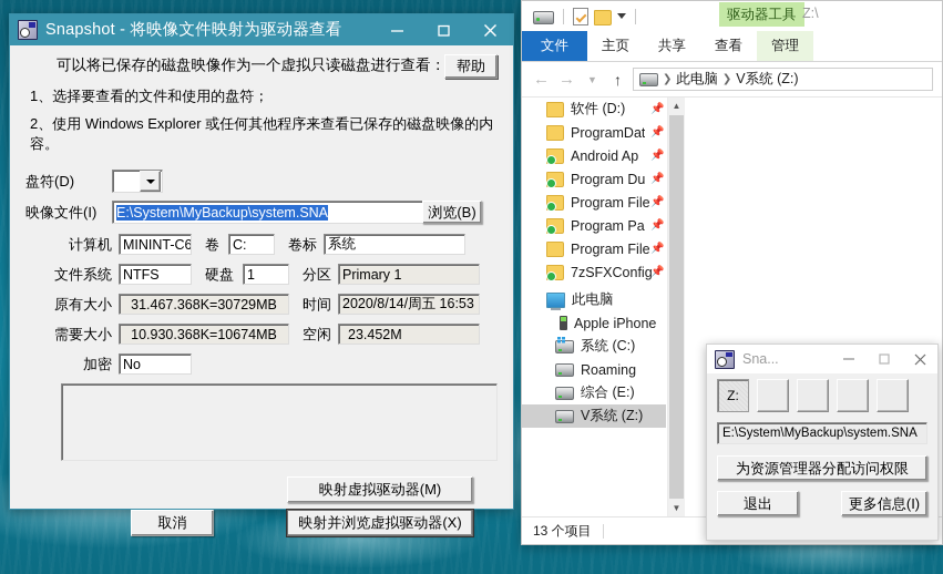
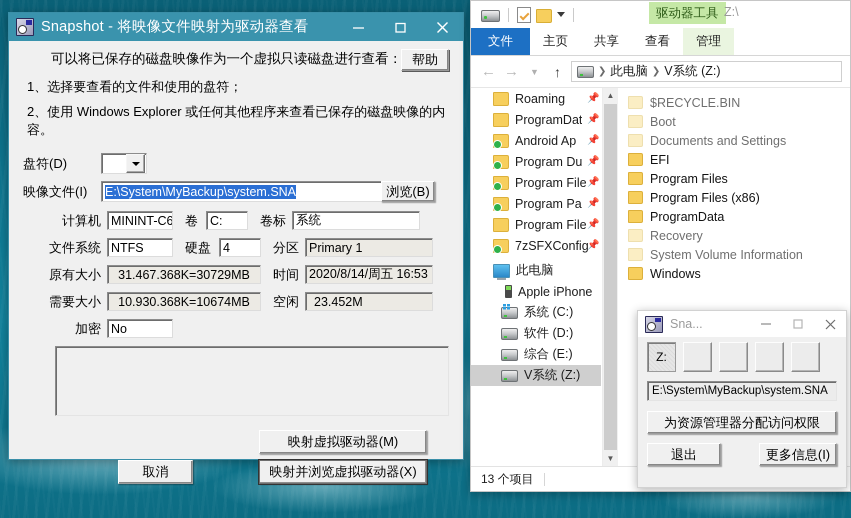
  Snapshot - 将映像文件映射为驱动器查看
  帮助
  可以将已保存的磁盘映像作为一个虚拟只读磁盘进行查看：
  1、选择要查看的文件和使用的盘符；
  2、使用 Windows Explorer 或任何其他程序来查看已保存的磁盘映像的内容。
  盘符(D)
  映像文件(I)
  E:\System\MyBackup\system.SNA
  浏览(B)
  计算机
  MININT-C6
  卷
  C:
  卷标
  系统
  文件系统
  NTFS
  硬盘
- 1
+ 4
  分区
  Primary 1
  原有大小
  31.467.368K=30729MB
  时间
  2020/8/14/周五 16:53
  需要大小
  10.930.368K=10674MB
  空闲
  23.452M
  加密
  No
  映射虚拟驱动器(M)
  取消
  映射并浏览虚拟驱动器(X)
  驱动器工具
  Z:\
  文件
  主页
  共享
  查看
  管理
  ←
  →
  ▼
  ↑
  ❯
  此电脑
  ❯
  V系统 (Z:)
- 软件 (D:)
+ Roaming
  📌
  ProgramDat
  📌
  Android Ap
  📌
  Program Du
  📌
  Program File
  📌
  Program Pa
  📌
  Program File
  📌
  7zSFXConfig
  📌
  此电脑
  Apple iPhone
  系统 (C:)
- Roaming
+ 软件 (D:)
  综合 (E:)
  V系统 (Z:)
  ▲
  ▼
+ $RECYCLE.BIN
+ Boot
+ Documents and Settings
+ EFI
+ Program Files
+ Program Files (x86)
+ ProgramData
+ Recovery
+ System Volume Information
+ Windows
  13 个项目
  Sna...
  Z:
  E:\System\MyBackup\system.SNA
  为资源管理器分配访问权限
  退出
  更多信息(I)
